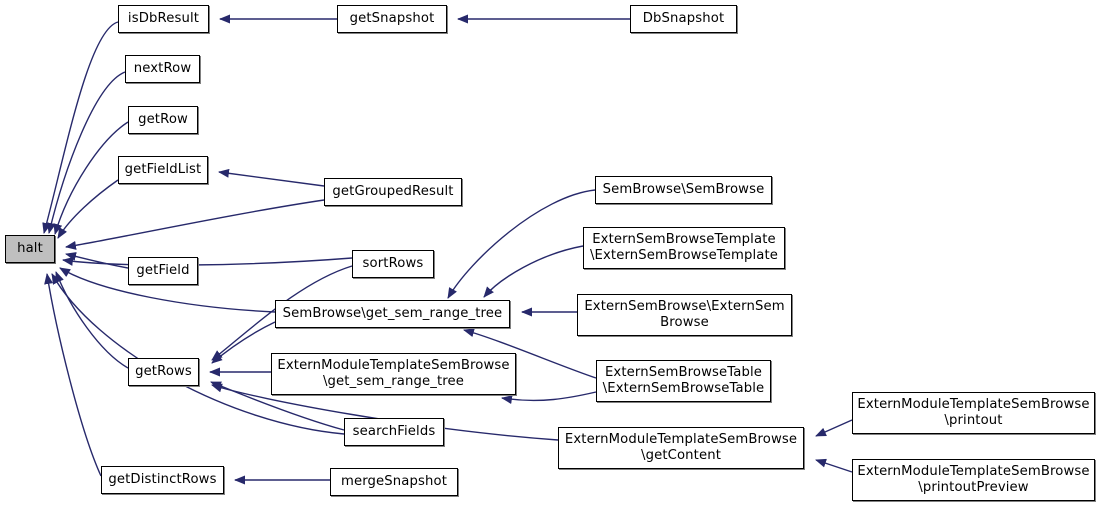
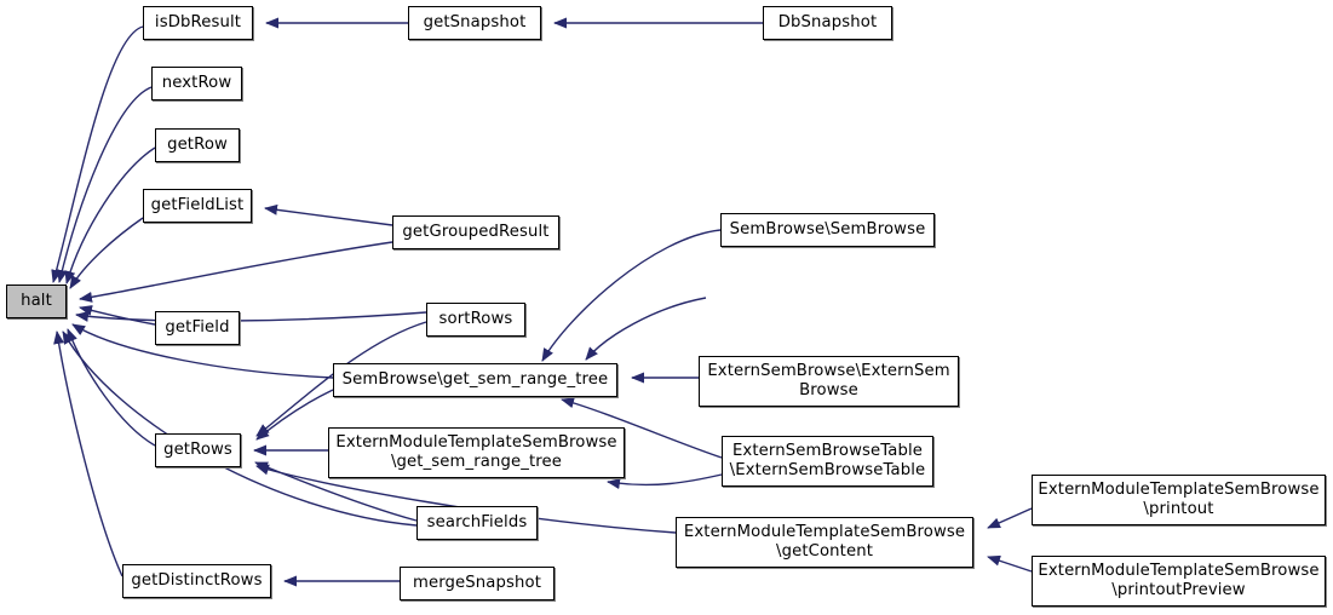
  halt
  isDbResult
  nextRow
  getRow
  getFieldList
  getField
  getRows
  getDistinctRows
  getSnapshot
  DbSnapshot
  getGroupedResult
  sortRows
  SemBrowse\get_sem_range_tree
  ExternModuleTemplateSemBrowse
  \get_sem_range_tree
  searchFields
  mergeSnapshot
  SemBrowse\SemBrowse
- ExternSemBrowseTemplate
- \ExternSemBrowseTemplate
  ExternSemBrowse\ExternSem
  Browse
  ExternSemBrowseTable
  \ExternSemBrowseTable
  ExternModuleTemplateSemBrowse
  \getContent
  ExternModuleTemplateSemBrowse
  \printout
  ExternModuleTemplateSemBrowse
  \printoutPreview
